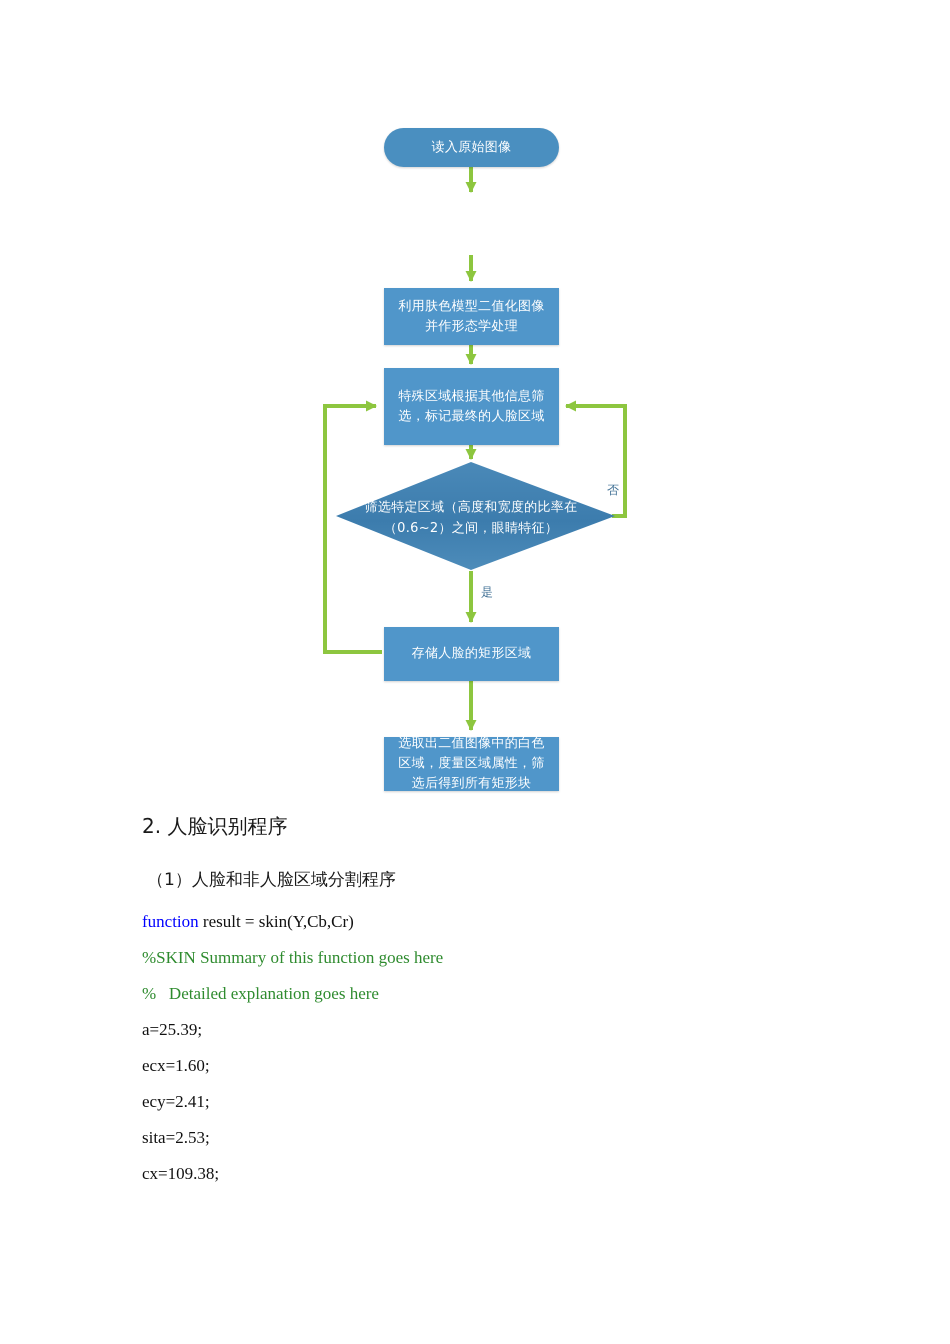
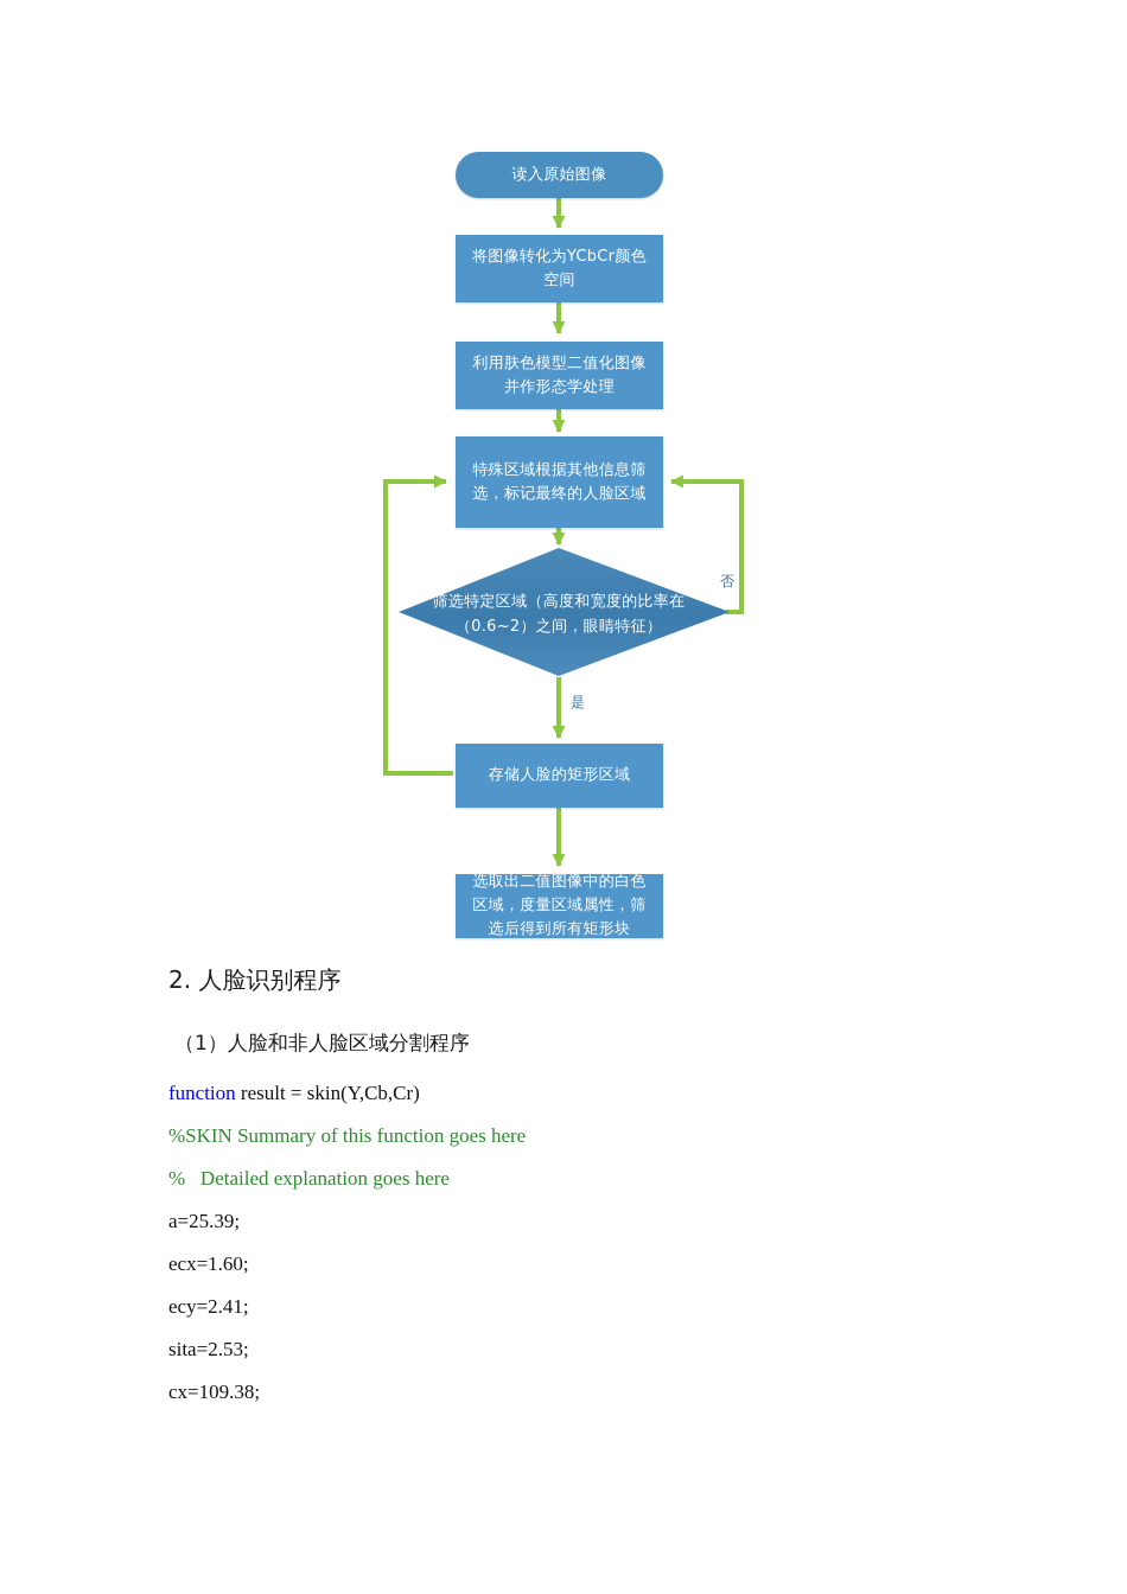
  读入原始图像
+ 将图像转化为YCbCr颜色空间
  利用肤色模型二值化图像并作形态学处理
  特殊区域根据其他信息筛选，标记最终的人脸区域
  筛选特定区域（高度和宽度的比率在（0.6~2）之间，眼睛特征）
  存储人脸的矩形区域
  选取出二值图像中的白色区域，度量区域属性，筛选后得到所有矩形块
  否
  是
  2. 人脸识别程序
  （1）人脸和非人脸区域分割程序
  function result = skin(Y,Cb,Cr)
  %SKIN Summary of this function goes here
  % Detailed explanation goes here
  a=25.39;
  ecx=1.60;
  ecy=2.41;
  sita=2.53;
  cx=109.38;
